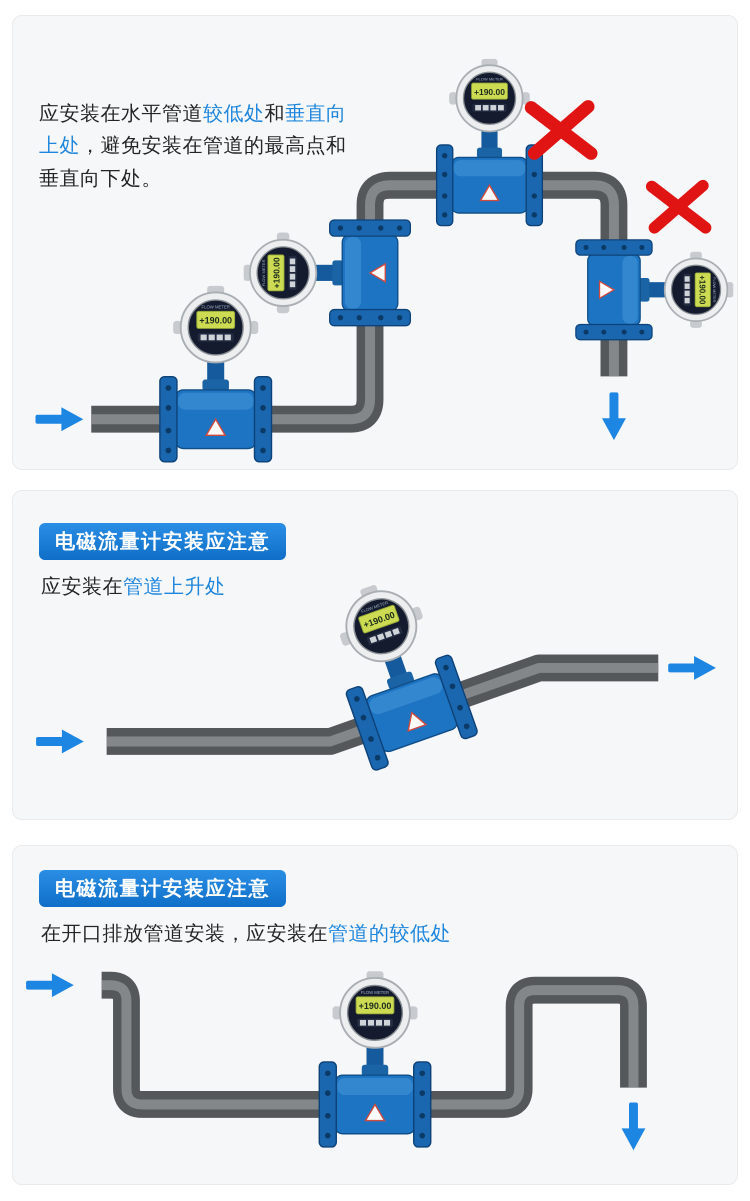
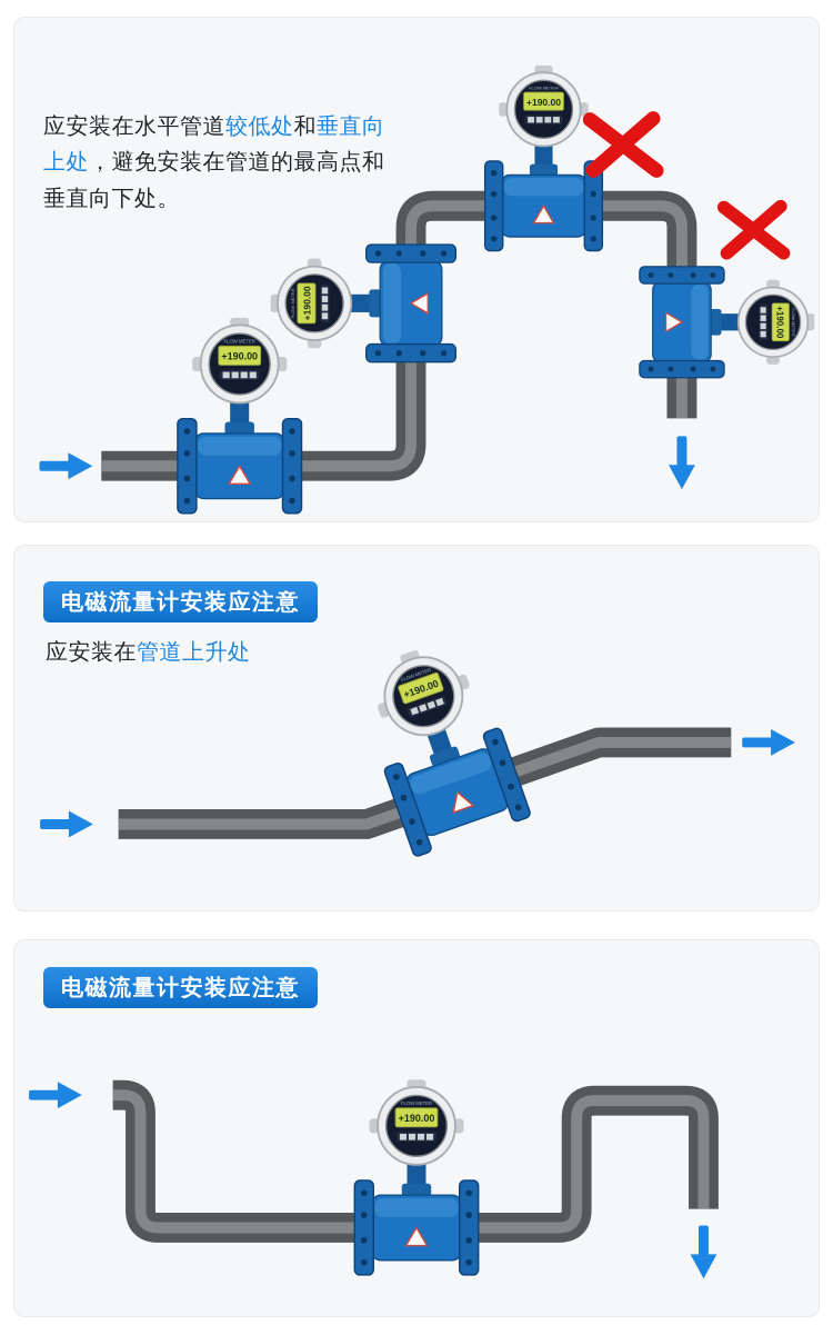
  应安装在水平管道较低处和垂直向上处，避免安装在管道的最高点和垂直向下处。
  电磁流量计安装应注意
  应安装在管道上升处
  电磁流量计安装应注意
- 在开口排放管道安装，应安装在管道的较低处
